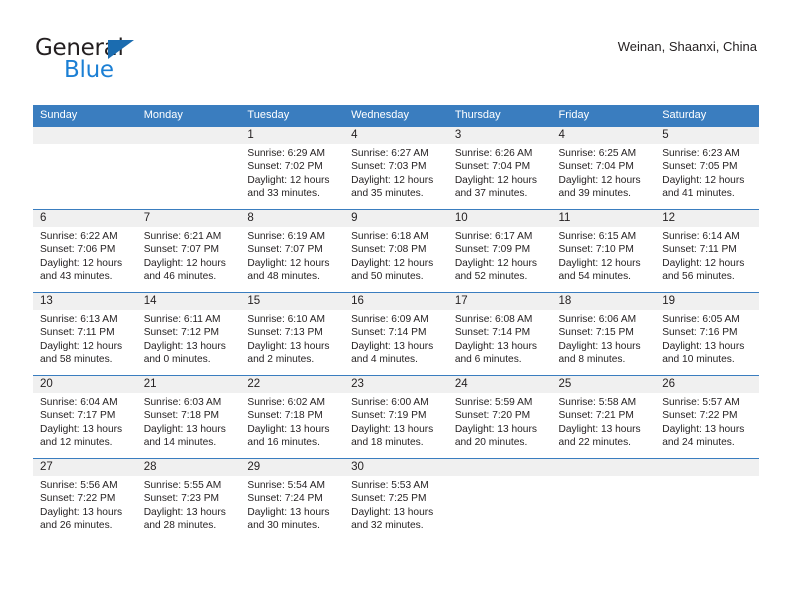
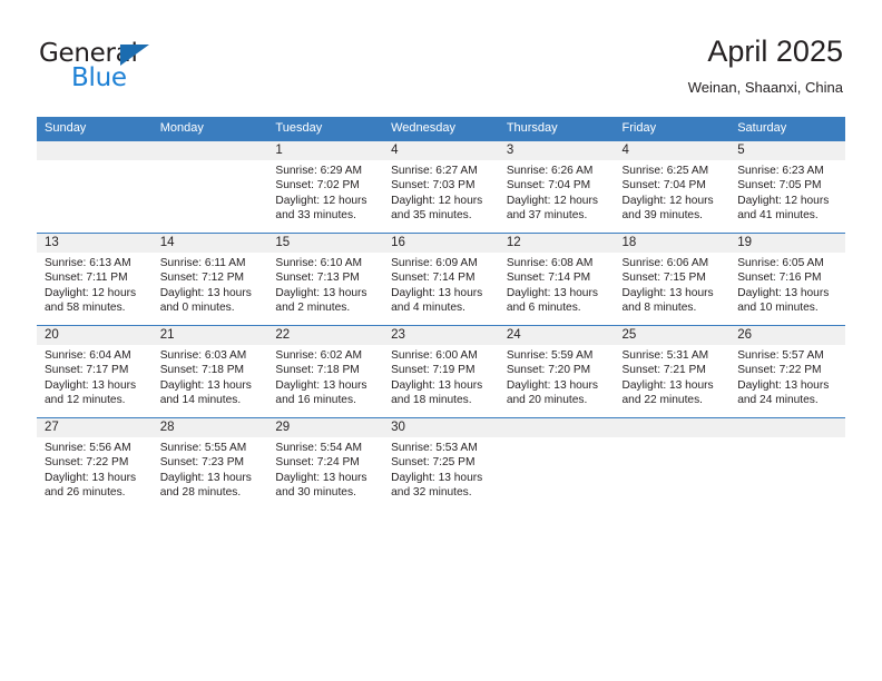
  General
  Blue
+ April 2025
  Weinan, Shaanxi, China
  Sunday	Monday	Tuesday	Wednesday	Thursday	Friday	Saturday
  		1Sunrise: 6:29 AMSunset: 7:02 PMDaylight: 12 hoursand 33 minutes.	4Sunrise: 6:27 AMSunset: 7:03 PMDaylight: 12 hoursand 35 minutes.	3Sunrise: 6:26 AMSunset: 7:04 PMDaylight: 12 hoursand 37 minutes.	4Sunrise: 6:25 AMSunset: 7:04 PMDaylight: 12 hoursand 39 minutes.	5Sunrise: 6:23 AMSunset: 7:05 PMDaylight: 12 hoursand 41 minutes.
- 6Sunrise: 6:22 AMSunset: 7:06 PMDaylight: 12 hoursand 43 minutes.	7Sunrise: 6:21 AMSunset: 7:07 PMDaylight: 12 hoursand 46 minutes.	8Sunrise: 6:19 AMSunset: 7:07 PMDaylight: 12 hoursand 48 minutes.	9Sunrise: 6:18 AMSunset: 7:08 PMDaylight: 12 hoursand 50 minutes.	10Sunrise: 6:17 AMSunset: 7:09 PMDaylight: 12 hoursand 52 minutes.	11Sunrise: 6:15 AMSunset: 7:10 PMDaylight: 12 hoursand 54 minutes.	12Sunrise: 6:14 AMSunset: 7:11 PMDaylight: 12 hoursand 56 minutes.
- 13Sunrise: 6:13 AMSunset: 7:11 PMDaylight: 12 hoursand 58 minutes.	14Sunrise: 6:11 AMSunset: 7:12 PMDaylight: 13 hoursand 0 minutes.	15Sunrise: 6:10 AMSunset: 7:13 PMDaylight: 13 hoursand 2 minutes.	16Sunrise: 6:09 AMSunset: 7:14 PMDaylight: 13 hoursand 4 minutes.	17Sunrise: 6:08 AMSunset: 7:14 PMDaylight: 13 hoursand 6 minutes.	18Sunrise: 6:06 AMSunset: 7:15 PMDaylight: 13 hoursand 8 minutes.	19Sunrise: 6:05 AMSunset: 7:16 PMDaylight: 13 hoursand 10 minutes.
+ 13Sunrise: 6:13 AMSunset: 7:11 PMDaylight: 12 hoursand 58 minutes.	14Sunrise: 6:11 AMSunset: 7:12 PMDaylight: 13 hoursand 0 minutes.	15Sunrise: 6:10 AMSunset: 7:13 PMDaylight: 13 hoursand 2 minutes.	16Sunrise: 6:09 AMSunset: 7:14 PMDaylight: 13 hoursand 4 minutes.	12Sunrise: 6:08 AMSunset: 7:14 PMDaylight: 13 hoursand 6 minutes.	18Sunrise: 6:06 AMSunset: 7:15 PMDaylight: 13 hoursand 8 minutes.	19Sunrise: 6:05 AMSunset: 7:16 PMDaylight: 13 hoursand 10 minutes.
- 20Sunrise: 6:04 AMSunset: 7:17 PMDaylight: 13 hoursand 12 minutes.	21Sunrise: 6:03 AMSunset: 7:18 PMDaylight: 13 hoursand 14 minutes.	22Sunrise: 6:02 AMSunset: 7:18 PMDaylight: 13 hoursand 16 minutes.	23Sunrise: 6:00 AMSunset: 7:19 PMDaylight: 13 hoursand 18 minutes.	24Sunrise: 5:59 AMSunset: 7:20 PMDaylight: 13 hoursand 20 minutes.	25Sunrise: 5:58 AMSunset: 7:21 PMDaylight: 13 hoursand 22 minutes.	26Sunrise: 5:57 AMSunset: 7:22 PMDaylight: 13 hoursand 24 minutes.
+ 20Sunrise: 6:04 AMSunset: 7:17 PMDaylight: 13 hoursand 12 minutes.	21Sunrise: 6:03 AMSunset: 7:18 PMDaylight: 13 hoursand 14 minutes.	22Sunrise: 6:02 AMSunset: 7:18 PMDaylight: 13 hoursand 16 minutes.	23Sunrise: 6:00 AMSunset: 7:19 PMDaylight: 13 hoursand 18 minutes.	24Sunrise: 5:59 AMSunset: 7:20 PMDaylight: 13 hoursand 20 minutes.	25Sunrise: 5:31 AMSunset: 7:21 PMDaylight: 13 hoursand 22 minutes.	26Sunrise: 5:57 AMSunset: 7:22 PMDaylight: 13 hoursand 24 minutes.
  27Sunrise: 5:56 AMSunset: 7:22 PMDaylight: 13 hoursand 26 minutes.	28Sunrise: 5:55 AMSunset: 7:23 PMDaylight: 13 hoursand 28 minutes.	29Sunrise: 5:54 AMSunset: 7:24 PMDaylight: 13 hoursand 30 minutes.	30Sunrise: 5:53 AMSunset: 7:25 PMDaylight: 13 hoursand 32 minutes.
